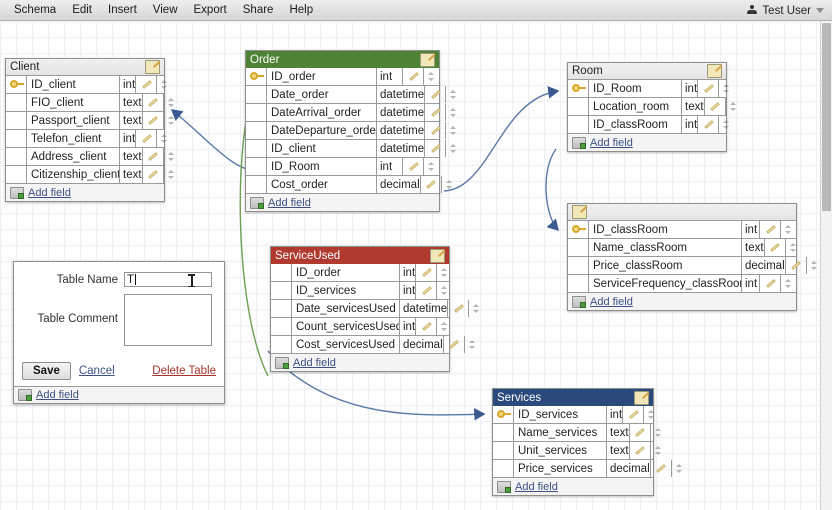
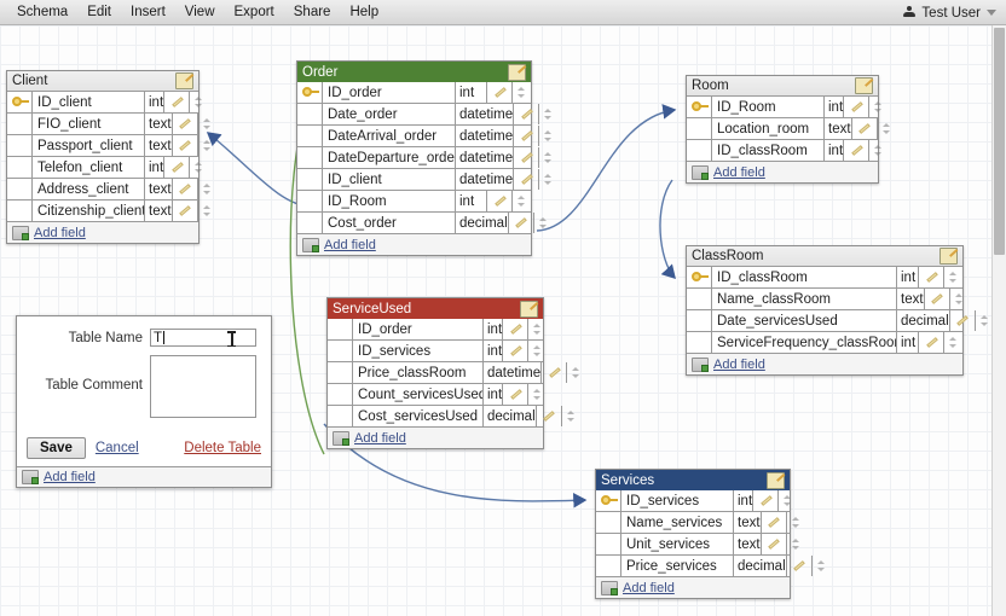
  Schema
  Edit
  Insert
  View
  Export
  Share
  Help
  Test User
  Client
  ID_client
  int
  FIO_client
  text
  Passport_client
  text
  Telefon_client
  int
  Address_client
  text
  Citizenship_client
  text
  Add field
  Order
  ID_order
  int
  Date_order
  datetime
  DateArrival_order
  datetime
  DateDeparture_orde
  datetime
  ID_client
  datetime
  ID_Room
  int
  Cost_order
  decimal
  Add field
  Room
  ID_Room
  int
  Location_room
  text
  ID_classRoom
  int
  Add field
+ ClassRoom
  ID_classRoom
  int
  Name_classRoom
  text
- Price_classRoom
+ Date_servicesUsed
  decimal
  ServiceFrequency_classRoo
  int
  Add field
  ServiceUsed
  ID_order
  int
  ID_services
  int
- Date_servicesUsed
+ Price_classRoom
  datetime
  Count_servicesUsed
  int
  Cost_servicesUsed
  decimal
  Add field
  Services
  ID_services
  int
  Name_services
  text
  Unit_services
  text
  Price_services
  decimal
  Add field
  Table Name
  T
  Table Comment
  Save
  Cancel
  Delete Table
  Add field
